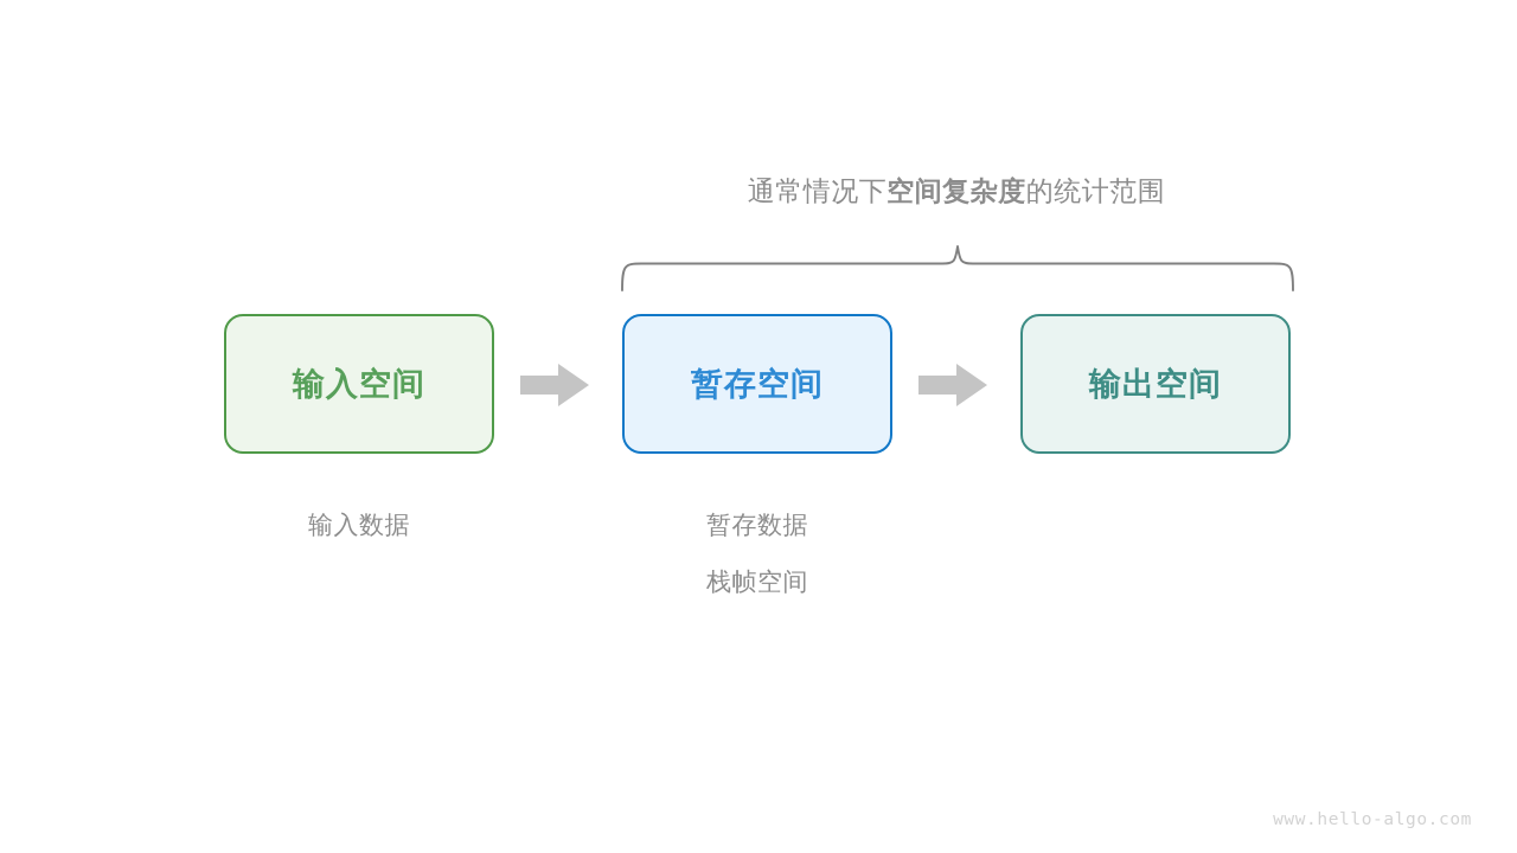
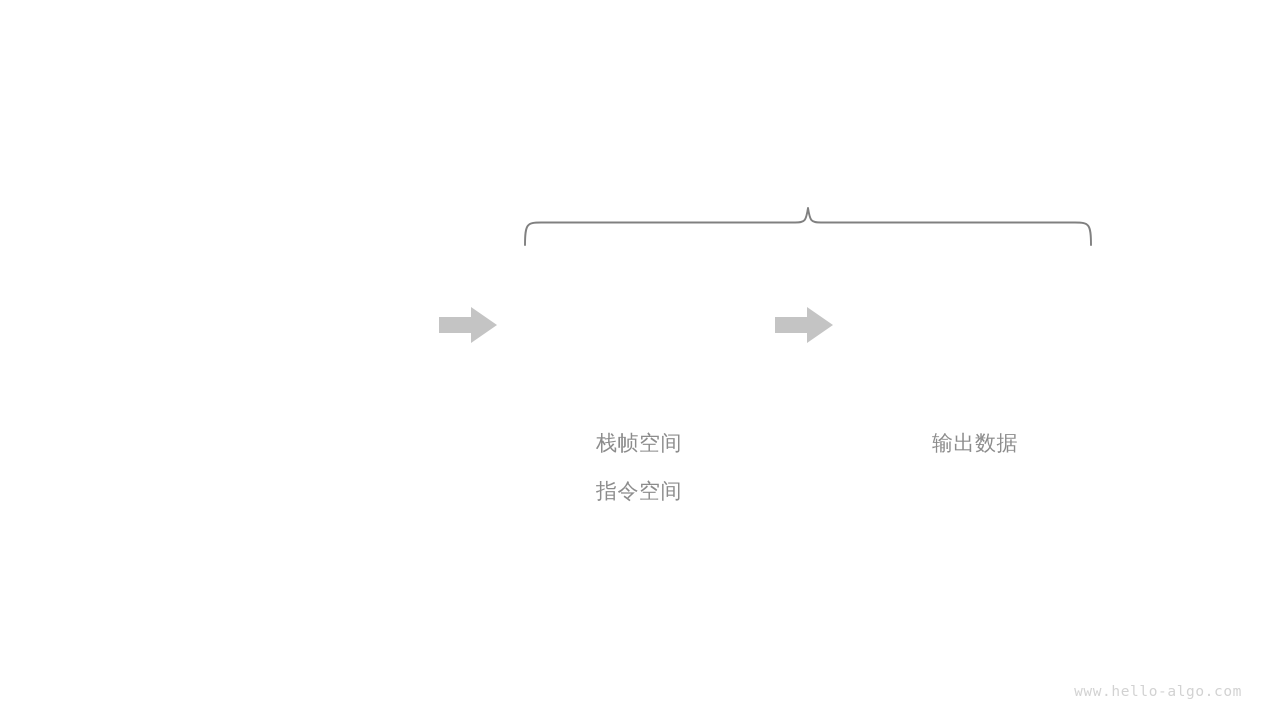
- 通常情况下空间复杂度的统计范围
- 输入空间
- 暂存空间
- 输出空间
- 输入数据
- 暂存数据
  栈帧空间
+ 指令空间
+ 输出数据
  www.hello-algo.com
